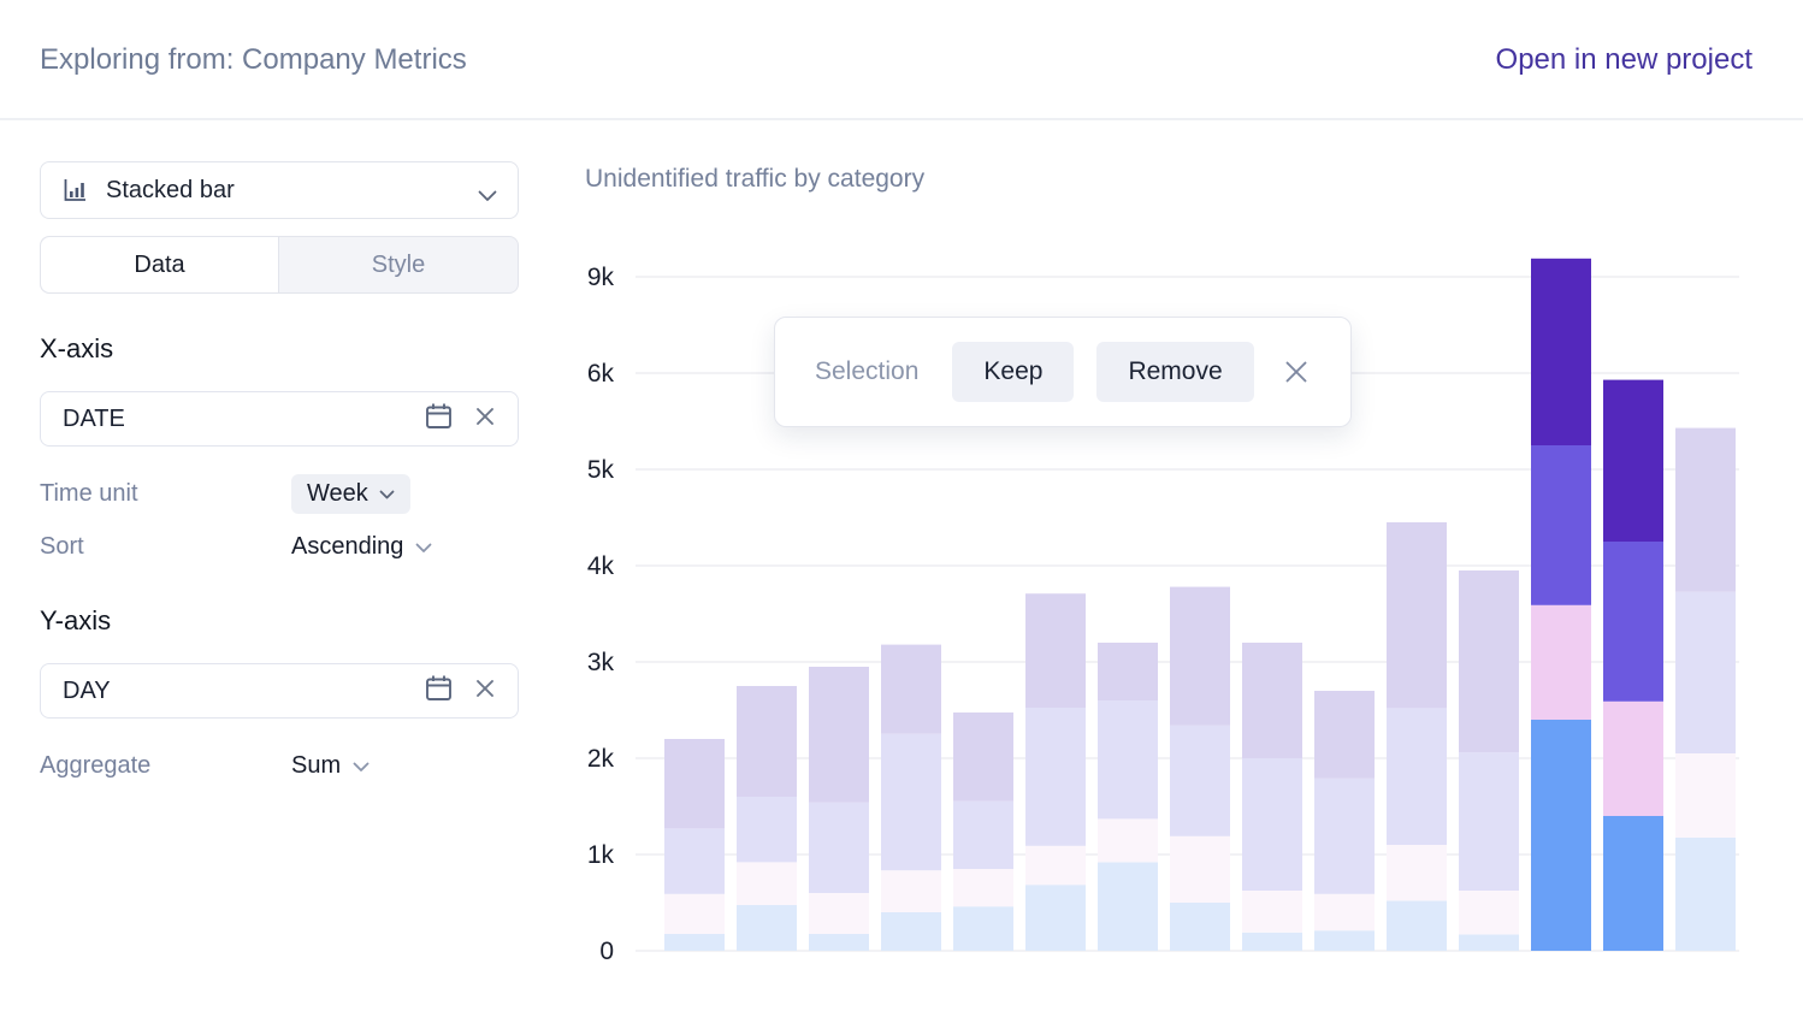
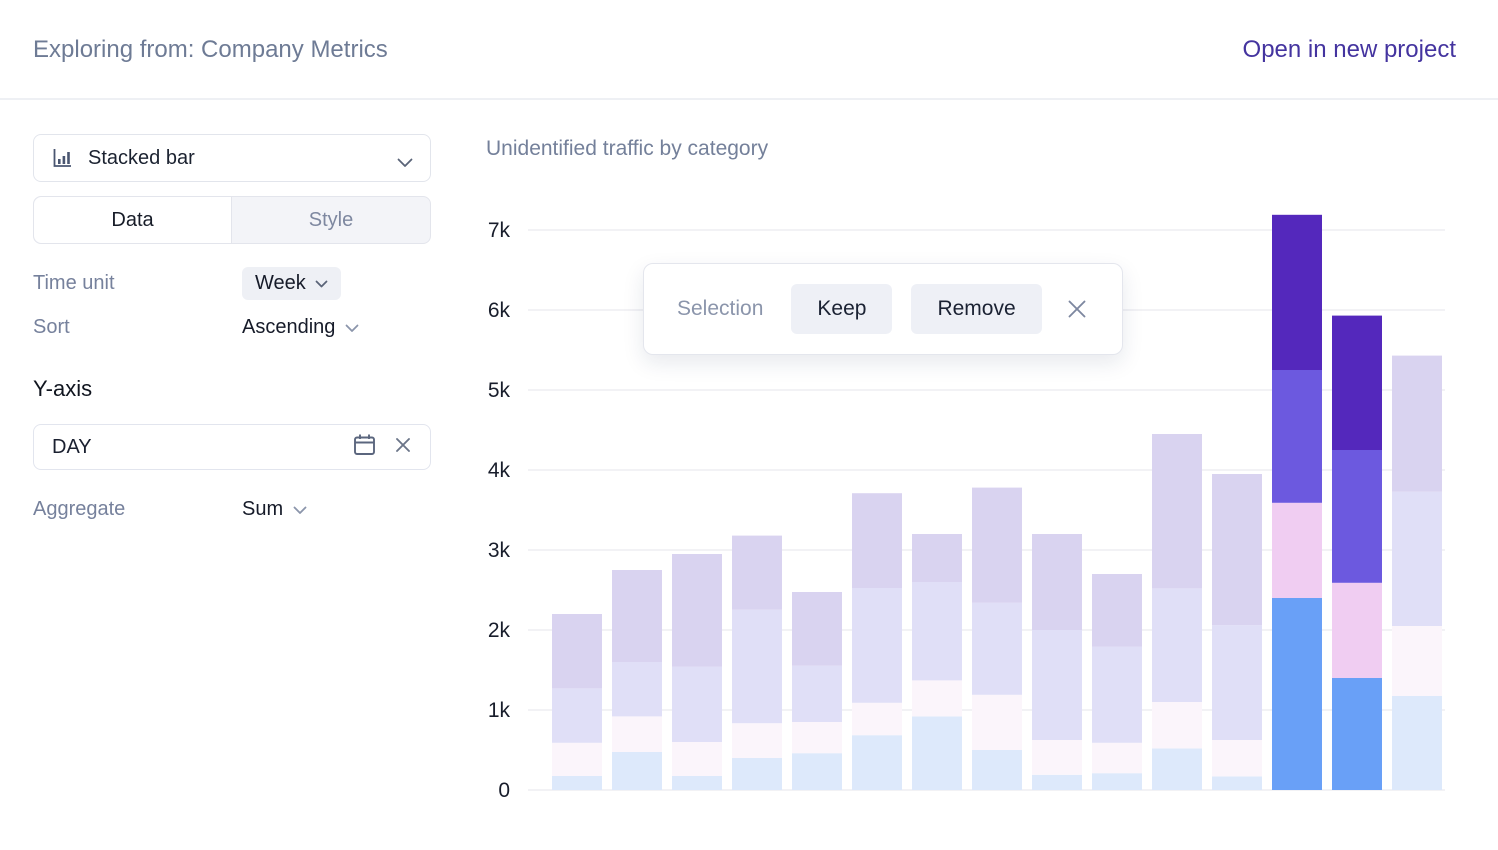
  Exploring from: Company Metrics
  Open in new project
  Stacked bar
  Data
  Style
- X-axis
- DATE
  Time unit
  Week
  Sort
  Ascending
  Y-axis
  DAY
  Aggregate
  Sum
  Unidentified traffic by category
  0
  1k
  2k
  3k
  4k
  5k
  6k
- 9k
+ 7k
  Selection
  Keep
  Remove
